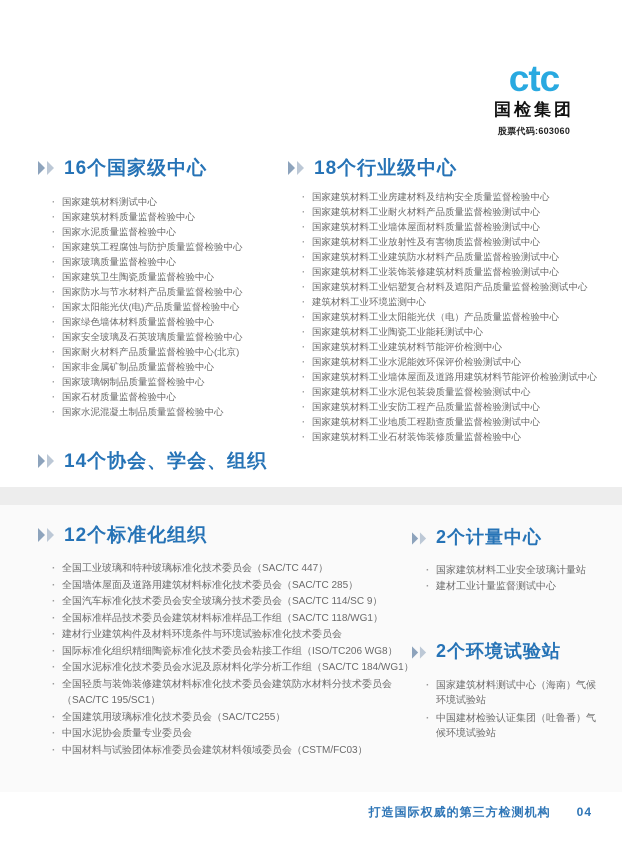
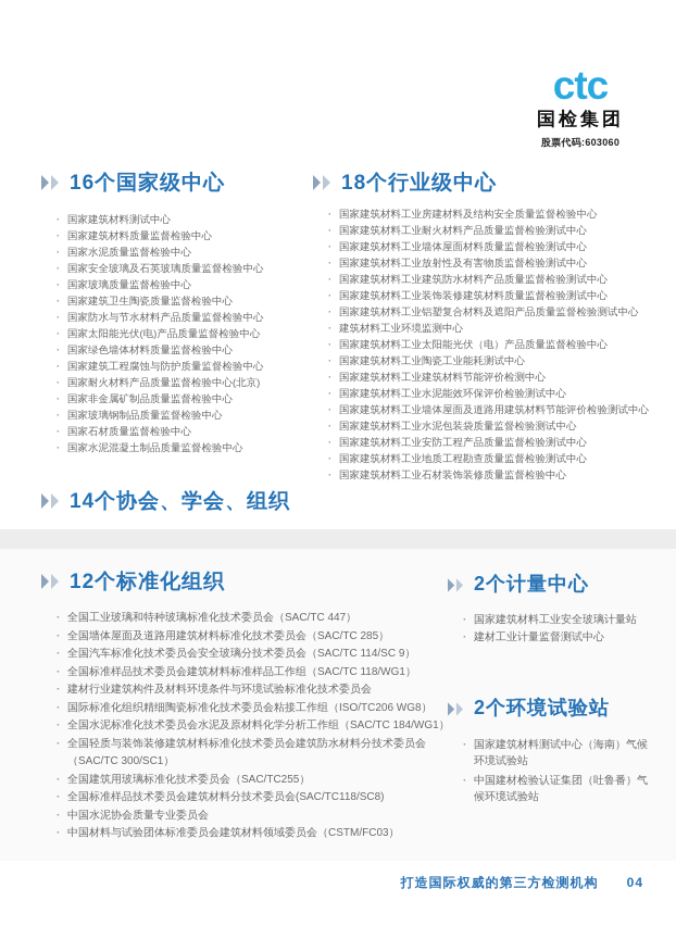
  ctc
  国检集团
  股票代码:603060
  16个国家级中心
  国家建筑材料测试中心
  国家建筑材料质量监督检验中心
  国家水泥质量监督检验中心
- 国家建筑工程腐蚀与防护质量监督检验中心
+ 国家安全玻璃及石英玻璃质量监督检验中心
  国家玻璃质量监督检验中心
  国家建筑卫生陶瓷质量监督检验中心
  国家防水与节水材料产品质量监督检验中心
  国家太阳能光伏(电)产品质量监督检验中心
  国家绿色墙体材料质量监督检验中心
- 国家安全玻璃及石英玻璃质量监督检验中心
+ 国家建筑工程腐蚀与防护质量监督检验中心
  国家耐火材料产品质量监督检验中心(北京)
  国家非金属矿制品质量监督检验中心
  国家玻璃钢制品质量监督检验中心
  国家石材质量监督检验中心
  国家水泥混凝土制品质量监督检验中心
  18个行业级中心
  国家建筑材料工业房建材料及结构安全质量监督检验中心
  国家建筑材料工业耐火材料产品质量监督检验测试中心
  国家建筑材料工业墙体屋面材料质量监督检验测试中心
  国家建筑材料工业放射性及有害物质监督检验测试中心
  国家建筑材料工业建筑防水材料产品质量监督检验测试中心
  国家建筑材料工业装饰装修建筑材料质量监督检验测试中心
  国家建筑材料工业铝塑复合材料及遮阳产品质量监督检验测试中心
  建筑材料工业环境监测中心
  国家建筑材料工业太阳能光伏（电）产品质量监督检验中心
  国家建筑材料工业陶瓷工业能耗测试中心
  国家建筑材料工业建筑材料节能评价检测中心
  国家建筑材料工业水泥能效环保评价检验测试中心
  国家建筑材料工业墙体屋面及道路用建筑材料节能评价检验测试中心
  国家建筑材料工业水泥包装袋质量监督检验测试中心
  国家建筑材料工业安防工程产品质量监督检验测试中心
  国家建筑材料工业地质工程勘查质量监督检验测试中心
  国家建筑材料工业石材装饰装修质量监督检验中心
  14个协会、学会、组织
  12个标准化组织
  全国工业玻璃和特种玻璃标准化技术委员会（SAC/TC 447）
  全国墙体屋面及道路用建筑材料标准化技术委员会（SAC/TC 285）
  全国汽车标准化技术委员会安全玻璃分技术委员会（SAC/TC 114/SC 9）
  全国标准样品技术委员会建筑材料标准样品工作组（SAC/TC 118/WG1）
  建材行业建筑构件及材料环境条件与环境试验标准化技术委员会
  国际标准化组织精细陶瓷标准化技术委员会粘接工作组（ISO/TC206 WG8）
  全国水泥标准化技术委员会水泥及原材料化学分析工作组（SAC/TC 184/WG1）
- 全国轻质与装饰装修建筑材料标准化技术委员会建筑防水材料分技术委员会（SAC/TC 195/SC1）
+ 全国轻质与装饰装修建筑材料标准化技术委员会建筑防水材料分技术委员会（SAC/TC 300/SC1）
  全国建筑用玻璃标准化技术委员会（SAC/TC255）
+ 全国标准样品技术委员会建筑材料分技术委员会(SAC/TC118/SC8)
  中国水泥协会质量专业委员会
  中国材料与试验团体标准委员会建筑材料领域委员会（CSTM/FC03）
  2个计量中心
  国家建筑材料工业安全玻璃计量站
  建材工业计量监督测试中心
  2个环境试验站
  国家建筑材料测试中心（海南）气候环境试验站
  中国建材检验认证集团（吐鲁番）气候环境试验站
  打造国际权威的第三方检测机构 04
